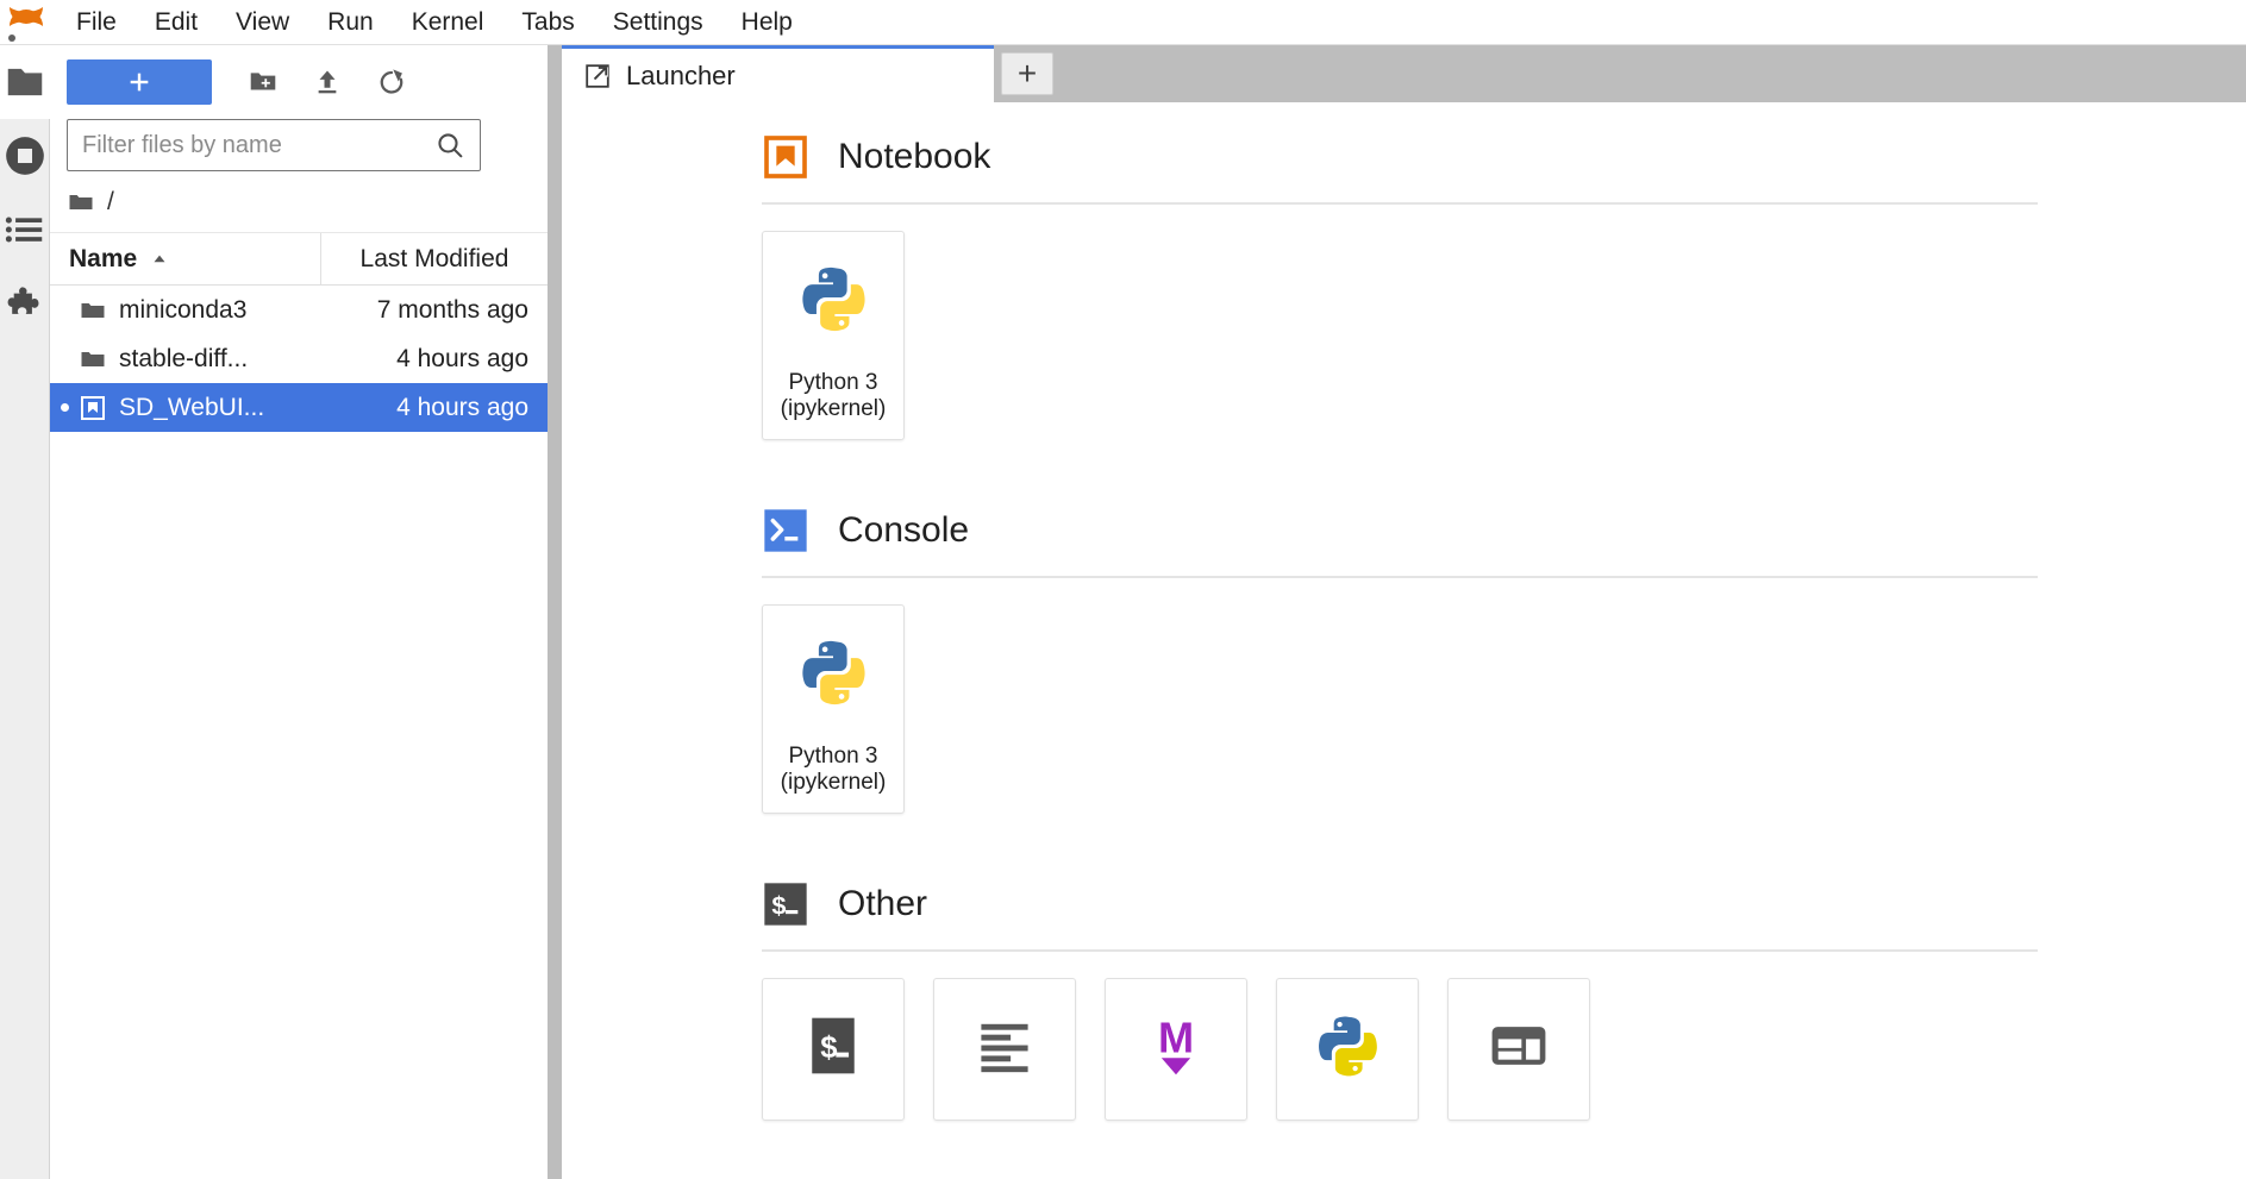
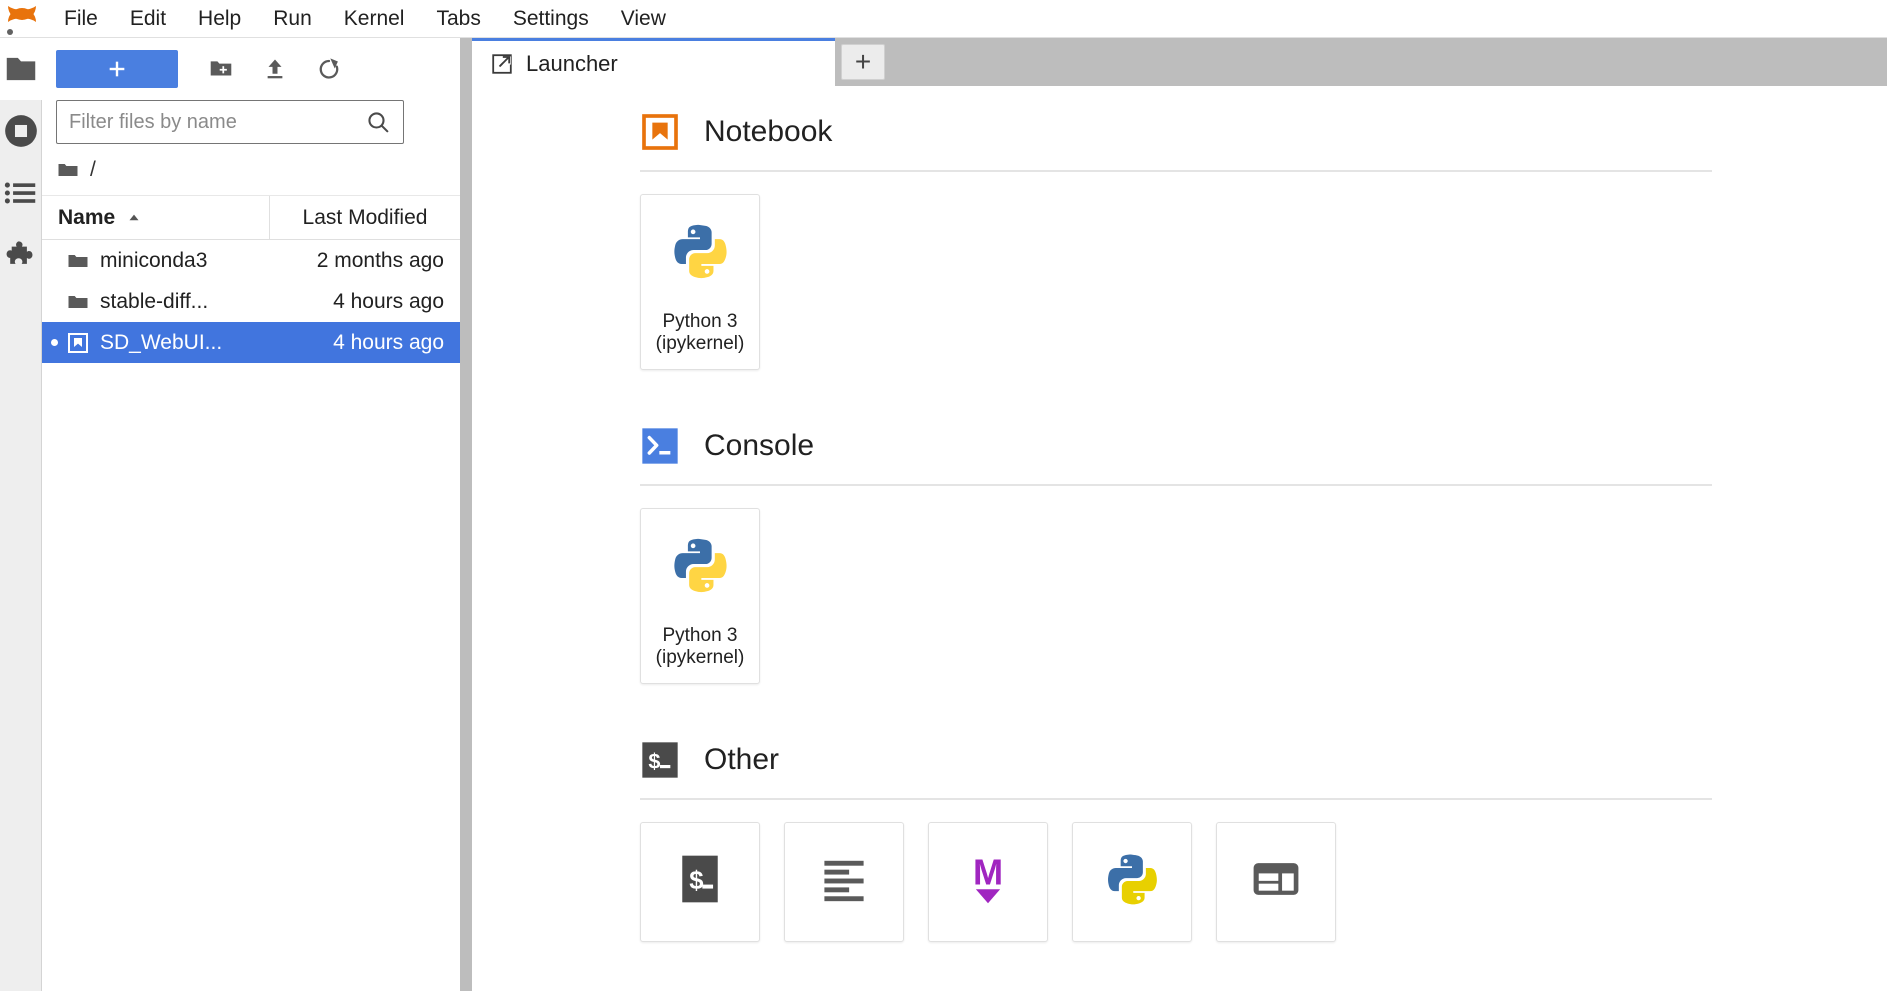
  File
  Edit
- View
+ Help
  Run
  Kernel
  Tabs
  Settings
- Help
+ View
  Filter files by name
  /
  Name
  Last Modified
  miniconda3
- 7 months ago
+ 2 months ago
  stable-diff...
  4 hours ago
  SD_WebUI...
  4 hours ago
  Launcher
  +
  Notebook
  Python 3
  (ipykernel)
  Console
  Python 3
  (ipykernel)
  $
  Other
  $
  M
